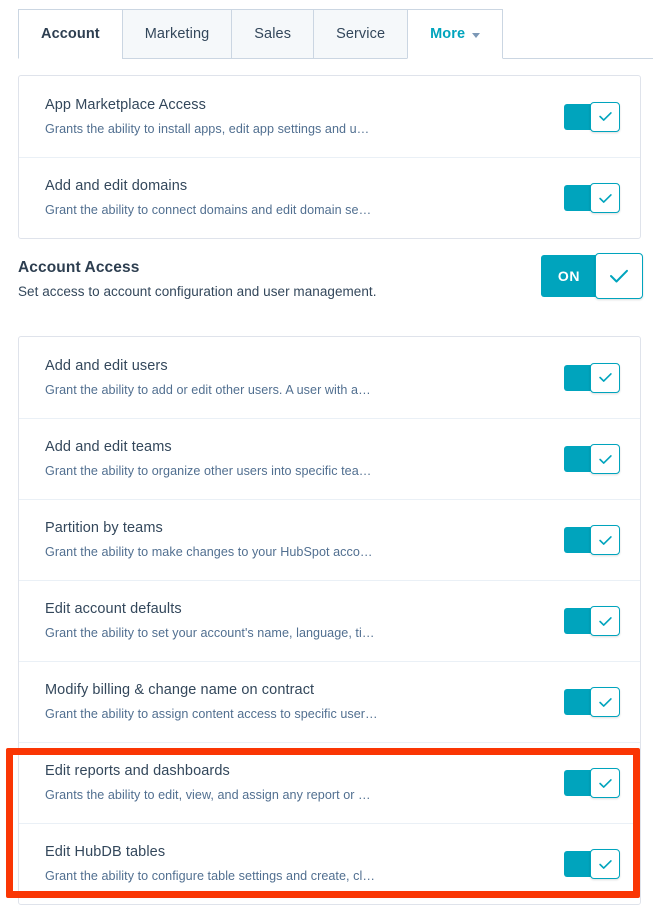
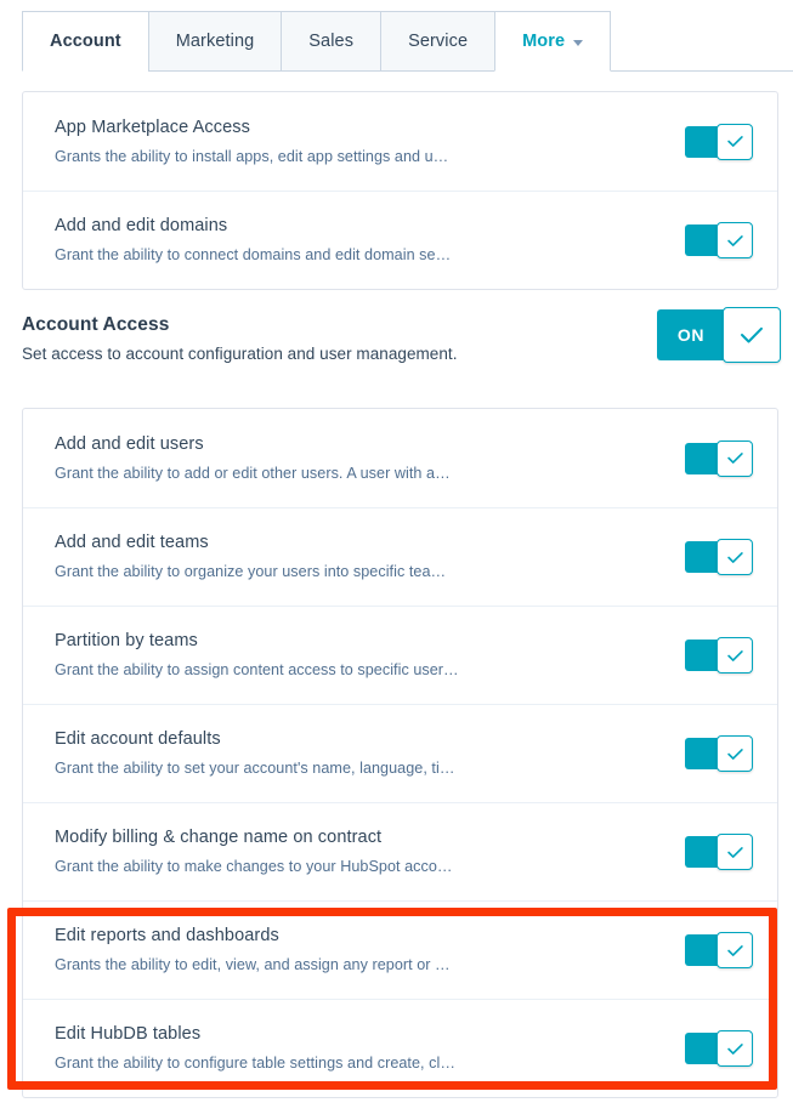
  Account
  Marketing
  Sales
  Service
  More
  App Marketplace Access
  Grants the ability to install apps, edit app settings and u…
  Add and edit domains
  Grant the ability to connect domains and edit domain se…
  Account Access
  Set access to account configuration and user management.
  ON
  Add and edit users
  Grant the ability to add or edit other users. A user with a…
  Add and edit teams
- Grant the ability to organize other users into specific tea…
+ Grant the ability to organize your users into specific tea…
  Partition by teams
- Grant the ability to make changes to your HubSpot acco…
+ Grant the ability to assign content access to specific user…
  Edit account defaults
  Grant the ability to set your account's name, language, ti…
  Modify billing & change name on contract
- Grant the ability to assign content access to specific user…
+ Grant the ability to make changes to your HubSpot acco…
  Edit reports and dashboards
  Grants the ability to edit, view, and assign any report or …
  Edit HubDB tables
  Grant the ability to configure table settings and create, cl…
